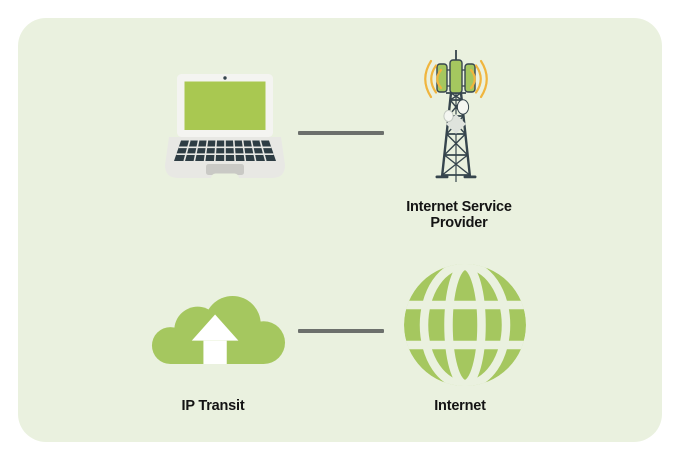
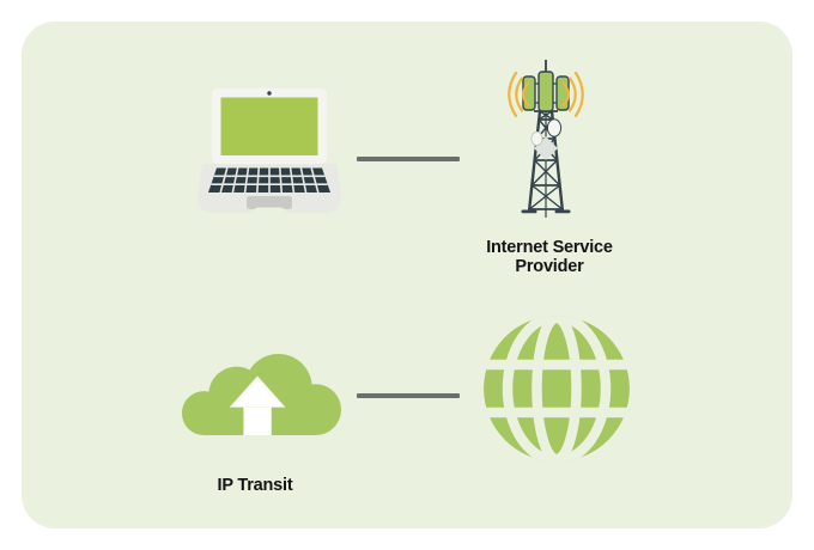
  Internet Service Provider
  IP Transit
- Internet
